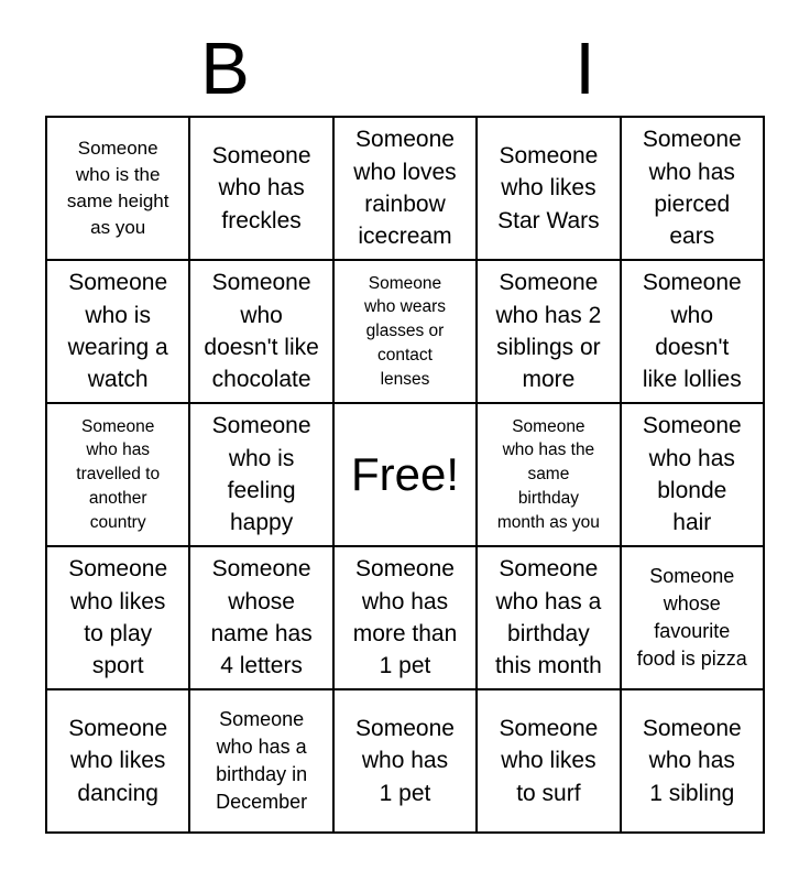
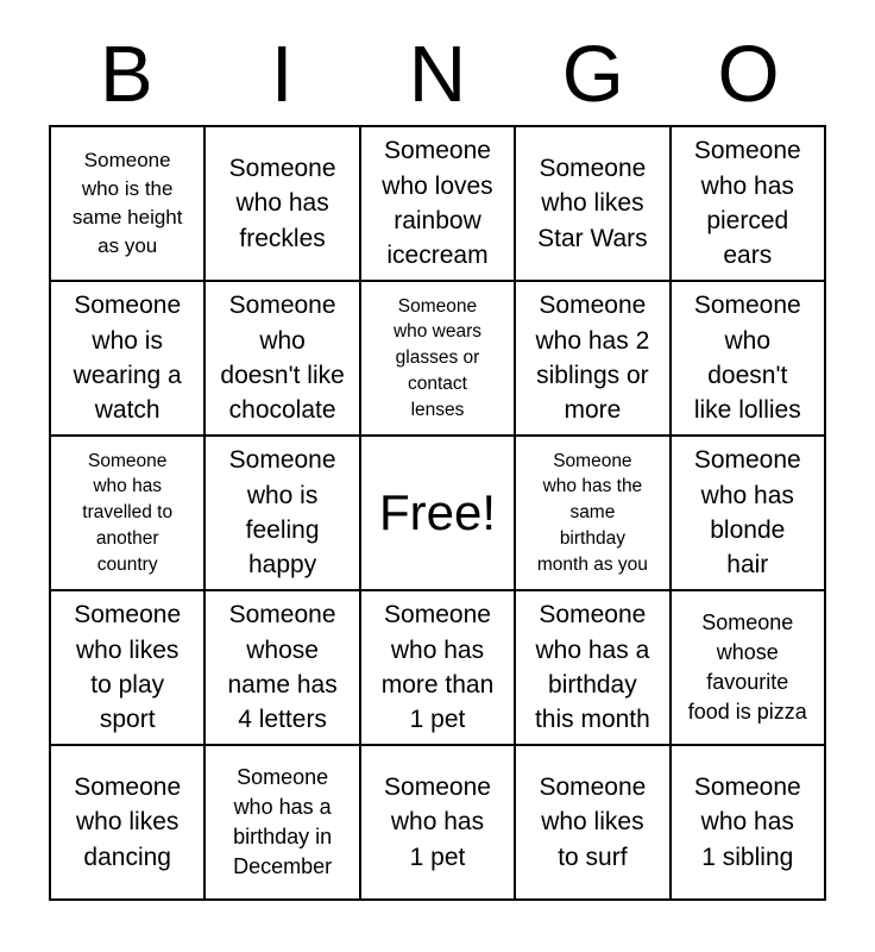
  B
  I
+ N
+ G
+ O
  Someone
  who is the
  same height
  as you
  Someone
  who has
  freckles
  Someone
  who loves
  rainbow
  icecream
  Someone
  who likes
  Star Wars
  Someone
  who has
  pierced
  ears
  Someone
  who is
  wearing a
  watch
  Someone
  who
  doesn't like
  chocolate
  Someone
  who wears
  glasses or
  contact
  lenses
  Someone
  who has 2
  siblings or
  more
  Someone
  who
  doesn't
  like lollies
  Someone
  who has
  travelled to
  another
  country
  Someone
  who is
  feeling
  happy
  Free!
  Someone
  who has the
  same
  birthday
  month as you
  Someone
  who has
  blonde
  hair
  Someone
  who likes
  to play
  sport
  Someone
  whose
  name has
  4 letters
  Someone
  who has
  more than
  1 pet
  Someone
  who has a
  birthday
  this month
  Someone
  whose
  favourite
  food is pizza
  Someone
  who likes
  dancing
  Someone
  who has a
  birthday in
  December
  Someone
  who has
  1 pet
  Someone
  who likes
  to surf
  Someone
  who has
  1 sibling
